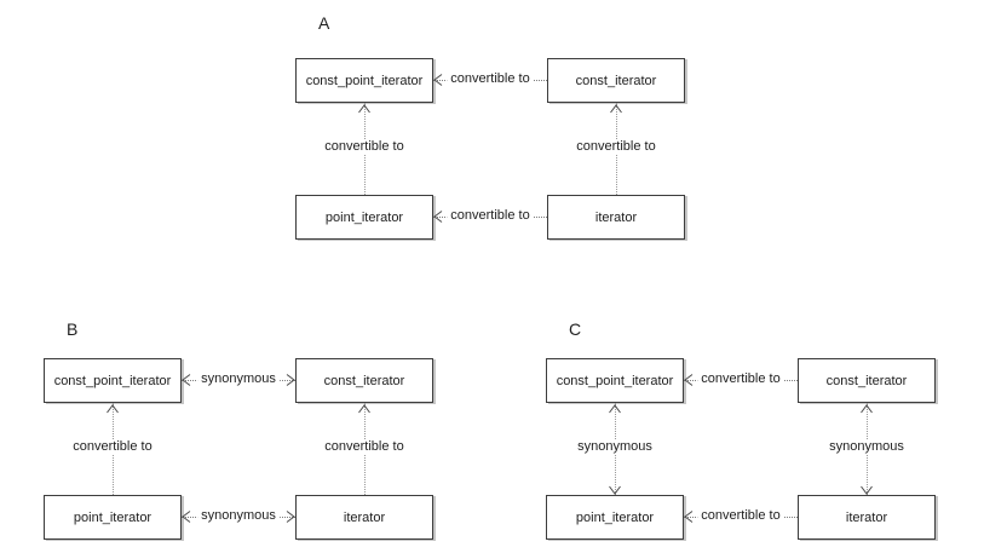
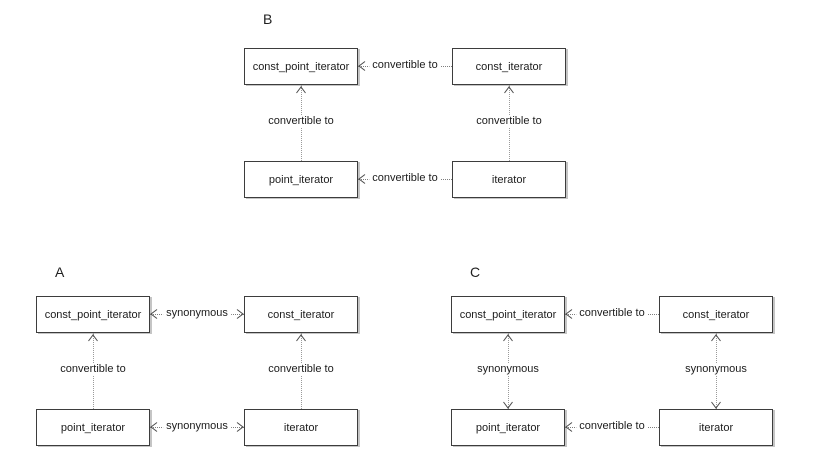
- A
+ B
  const_point_iterator
  const_iterator
  point_iterator
  iterator
  convertible to
  convertible to
  convertible to
  convertible to
- B
+ A
  const_point_iterator
  const_iterator
  point_iterator
  iterator
  synonymous
  synonymous
  convertible to
  convertible to
  C
  const_point_iterator
  const_iterator
  point_iterator
  iterator
  convertible to
  convertible to
  synonymous
  synonymous
